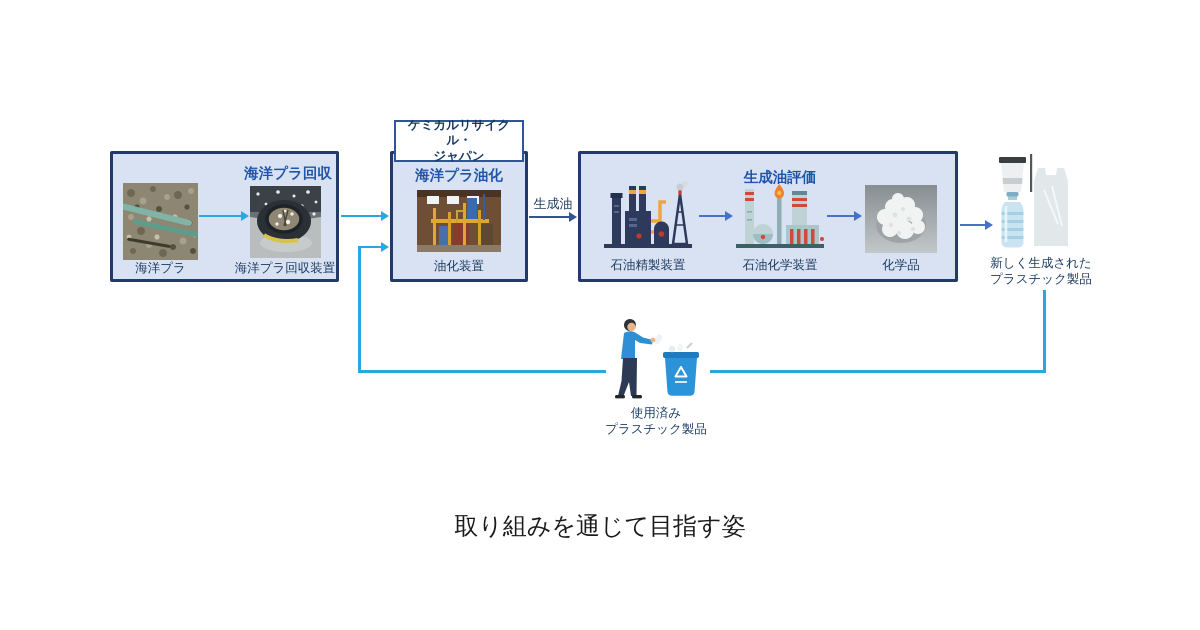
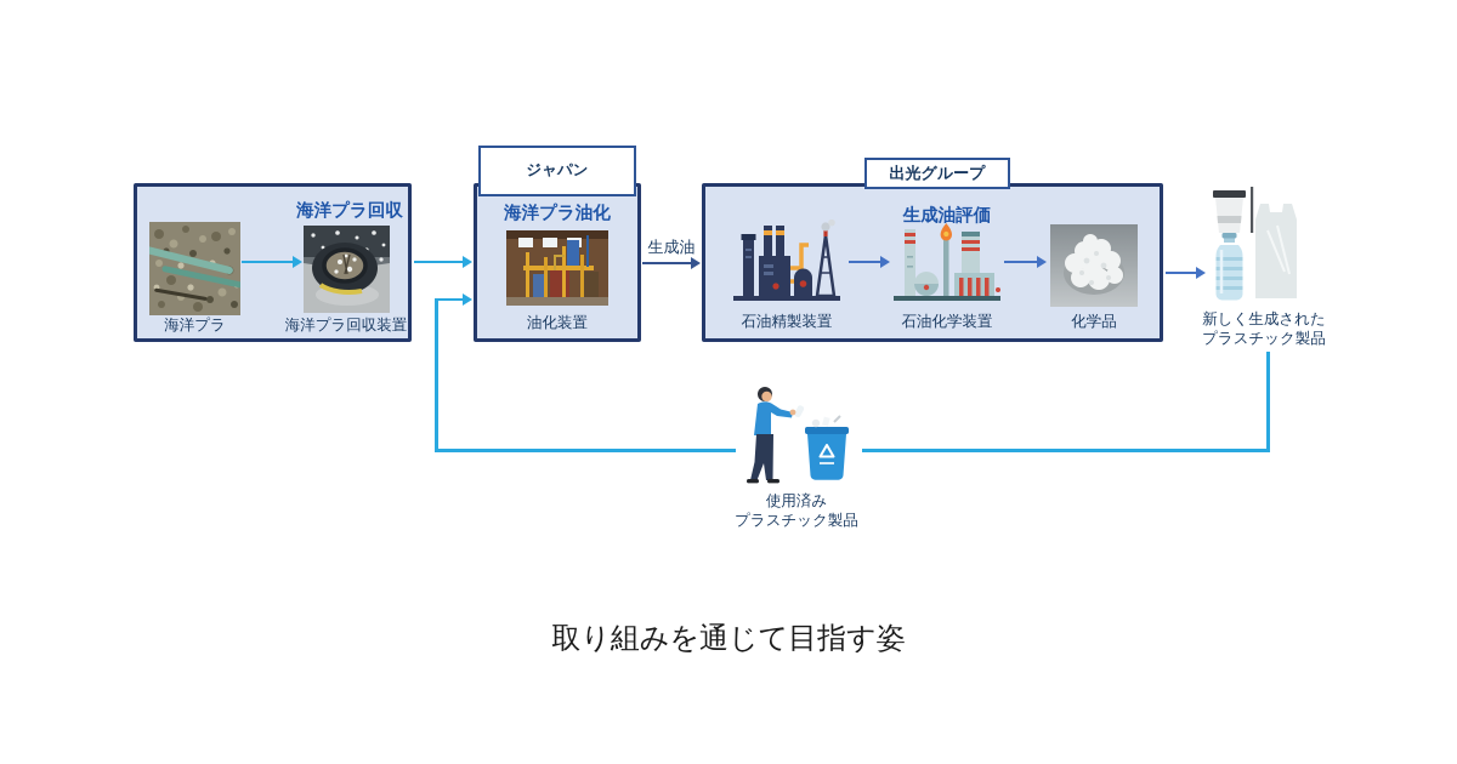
- ケミカルリサイクル・
  ジャパン
+ 出光グループ
  海洋プラ回収
  海洋プラ油化
  生成油評価
  海洋プラ
  海洋プラ回収装置
  油化装置
  石油精製装置
  石油化学装置
  化学品
  生成油
  新しく生成された
  プラスチック製品
  使用済み
  プラスチック製品
  取り組みを通じて目指す姿
